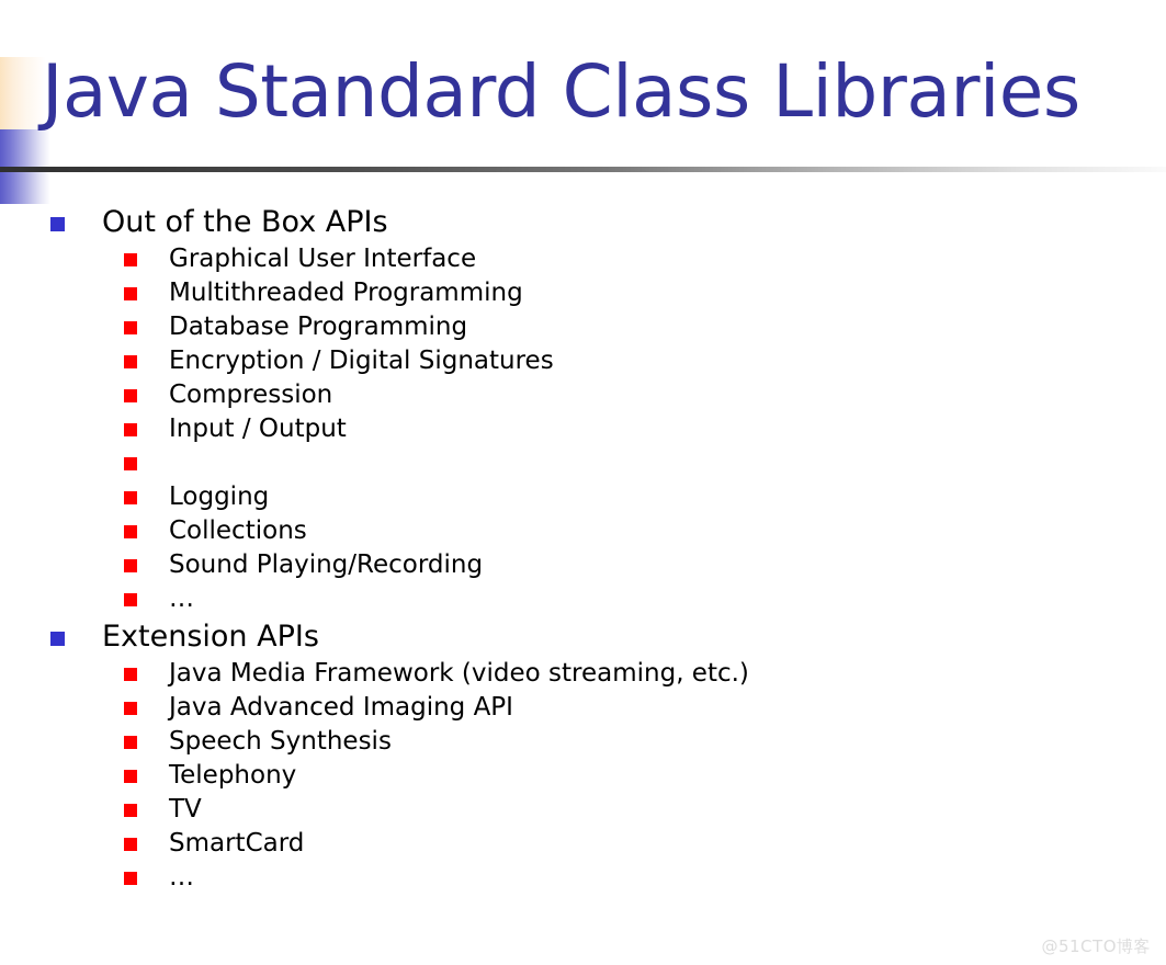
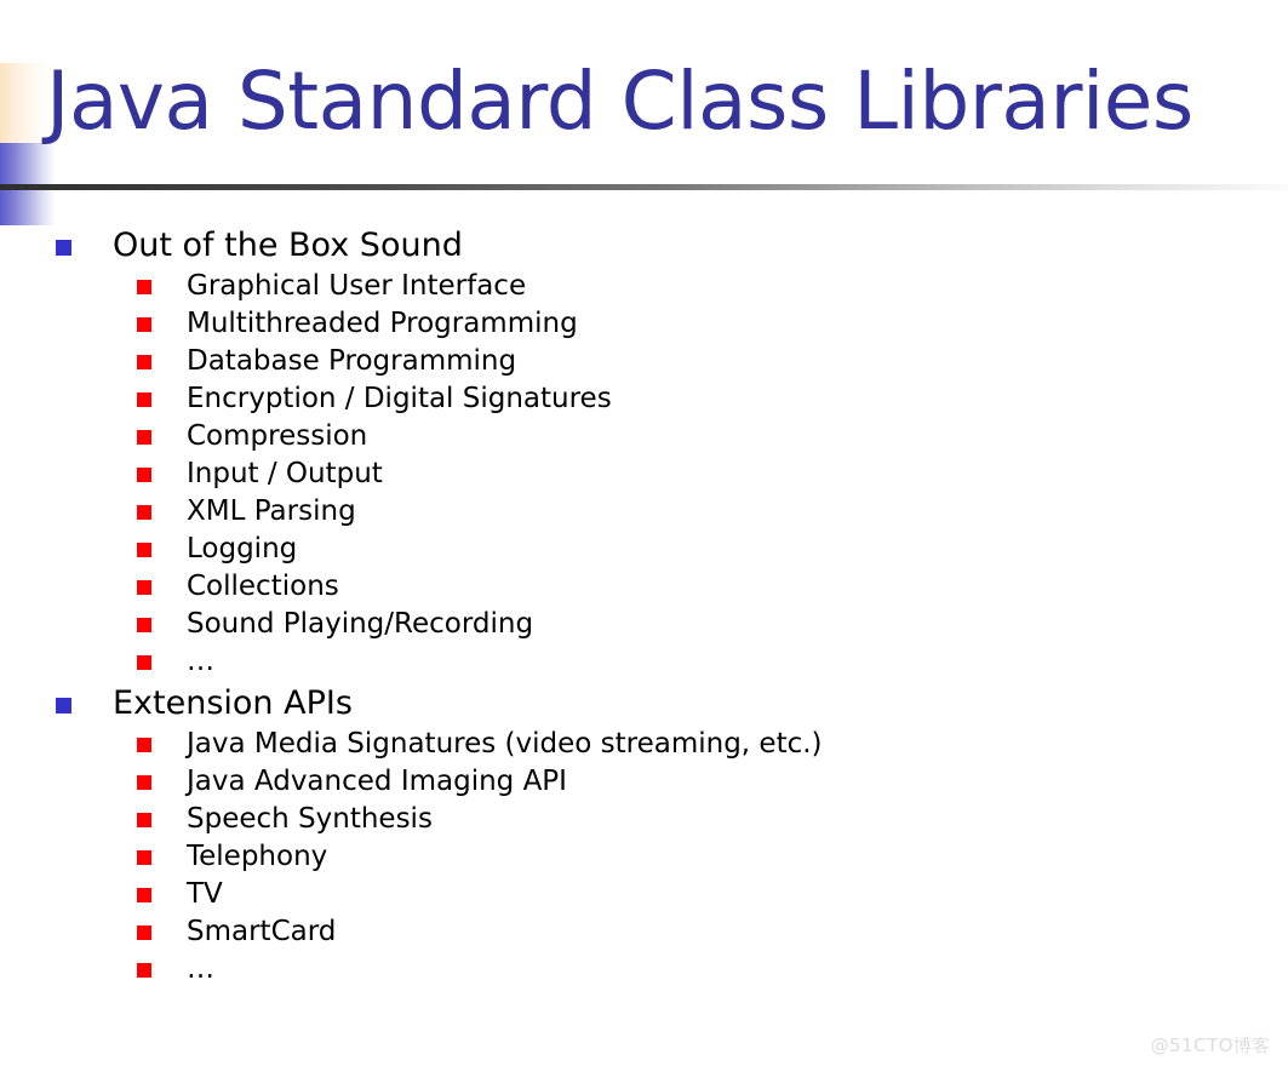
  Java Standard Class Libraries
- Out of the Box APIs
+ Out of the Box Sound
  Graphical User Interface
  Multithreaded Programming
  Database Programming
  Encryption / Digital Signatures
  Compression
  Input / Output
+ XML Parsing
  Logging
  Collections
  Sound Playing/Recording
  …
  Extension APIs
- Java Media Framework (video streaming, etc.)
+ Java Media Signatures (video streaming, etc.)
  Java Advanced Imaging API
  Speech Synthesis
  Telephony
  TV
  SmartCard
  …
  @51CTO博客
